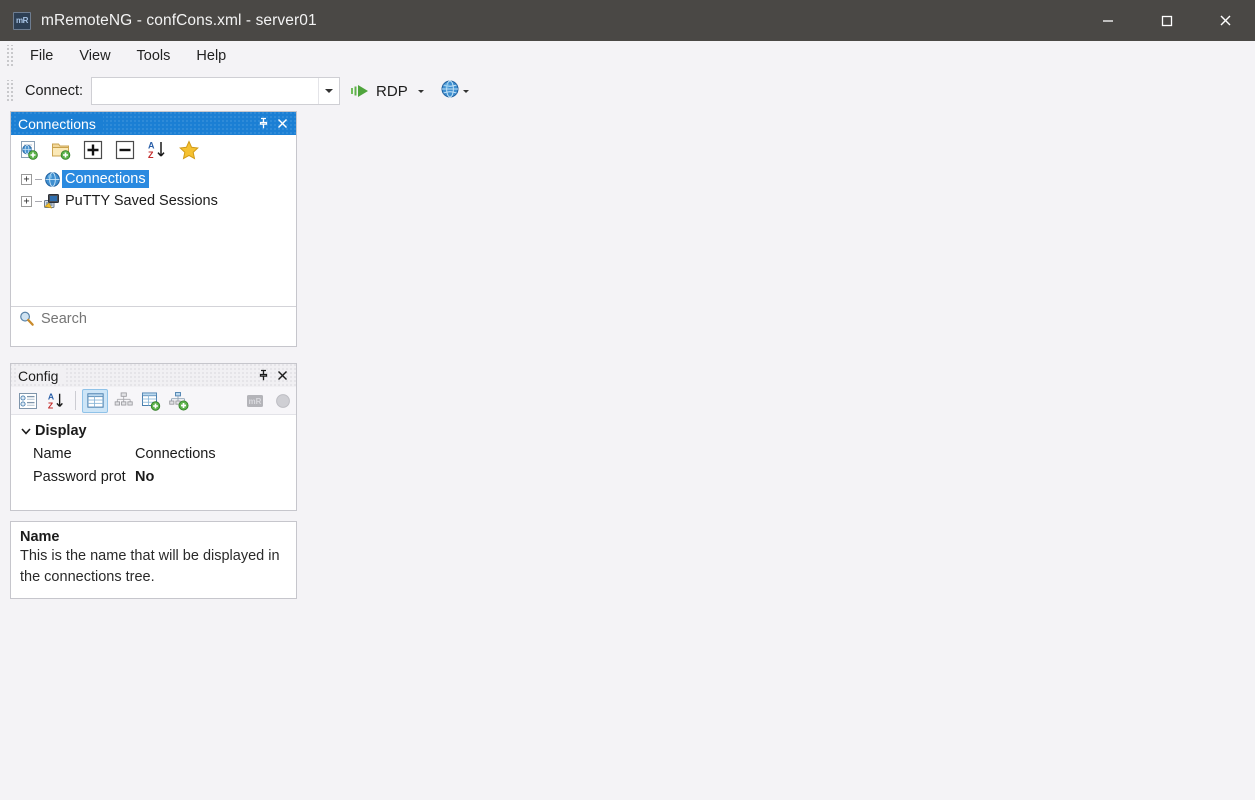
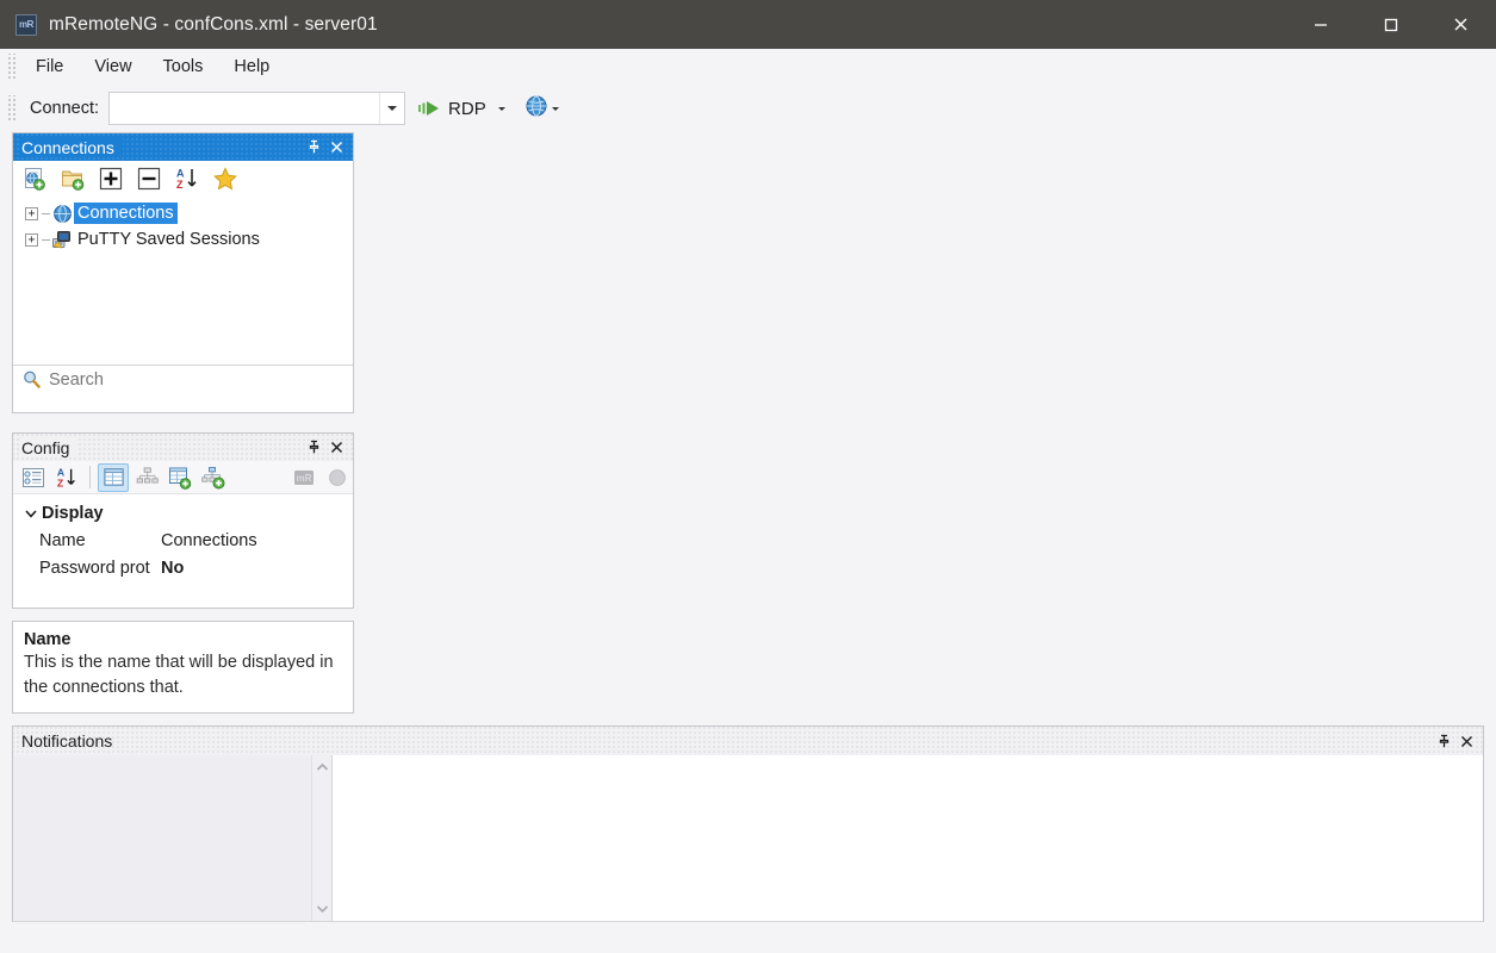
  mR
  mRemoteNG - confCons.xml - server01
  File
  View
  Tools
  Help
  Connect:
  RDP
  Connections
  A
  Z
  +
  Connections
  +
  PuTTY Saved Sessions
  Search
  Config
  A
  Z
  mR
  Display
  Name
  Connections
  Password prot
  No
  Name
- This is the name that will be displayed in the connections tree.
+ This is the name that will be displayed in the connections that.
+ Notifications
